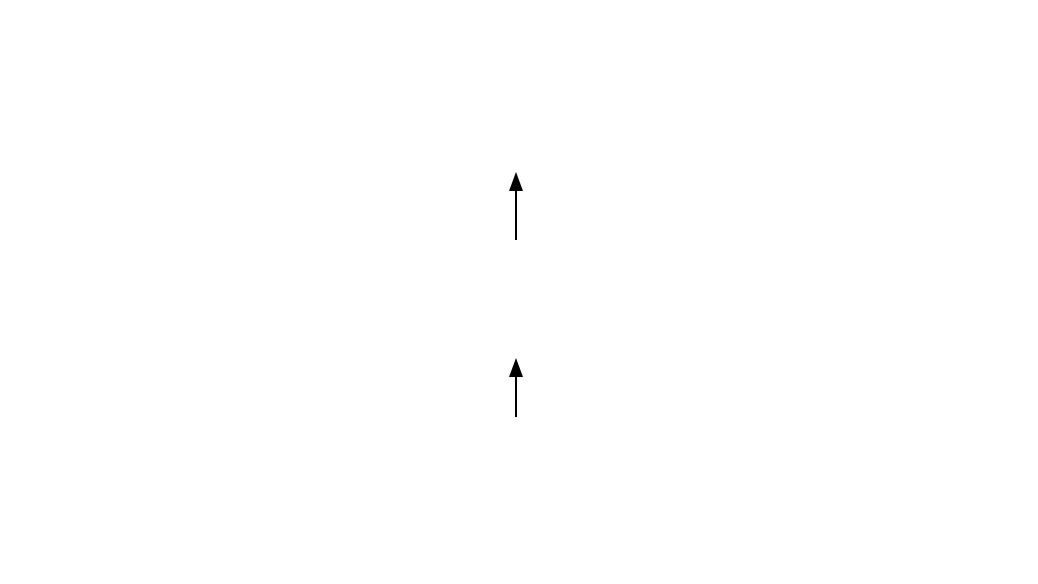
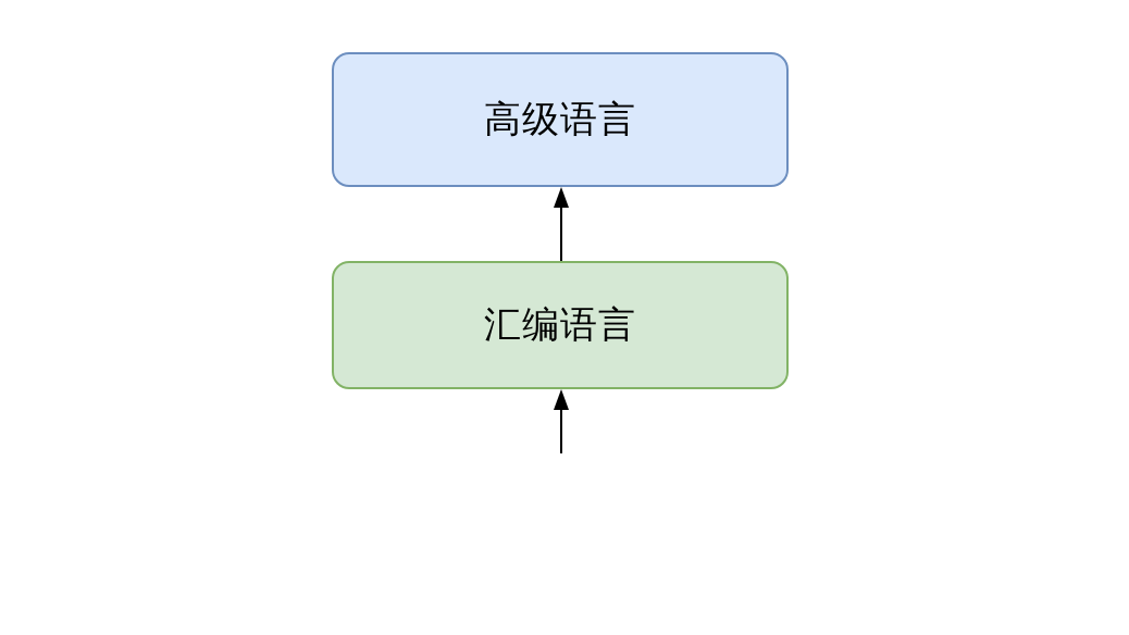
+ 高级语言
+ 汇编语言
